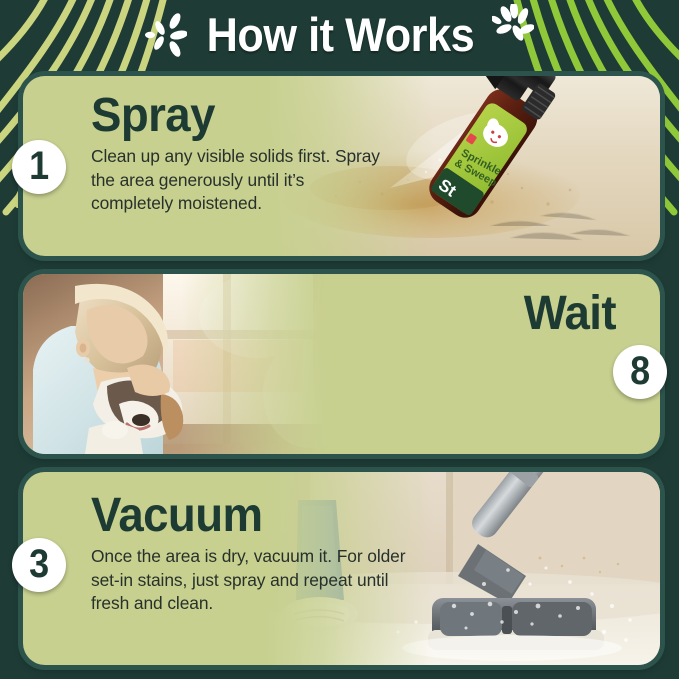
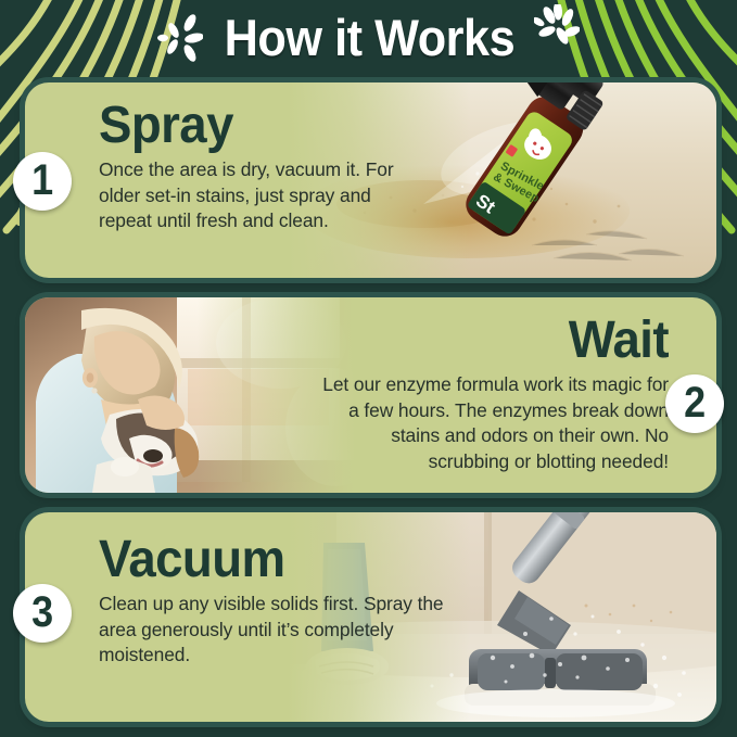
  How it Works
  Spray
- Clean up any visible solids first. Spray the area generously until it’s completely moistened.
+ Once the area is dry, vacuum it. For older set-in stains, just spray and repeat until fresh and clean.
  Wait
+ Let our enzyme formula work its magic for a few hours. The enzymes break down stains and odors on their own. No scrubbing or blotting needed!
  Vacuum
- Once the area is dry, vacuum it. For older set-in stains, just spray and repeat until fresh and clean.
+ Clean up any visible solids first. Spray the area generously until it’s completely moistened.
  1
- 8
+ 2
  3
